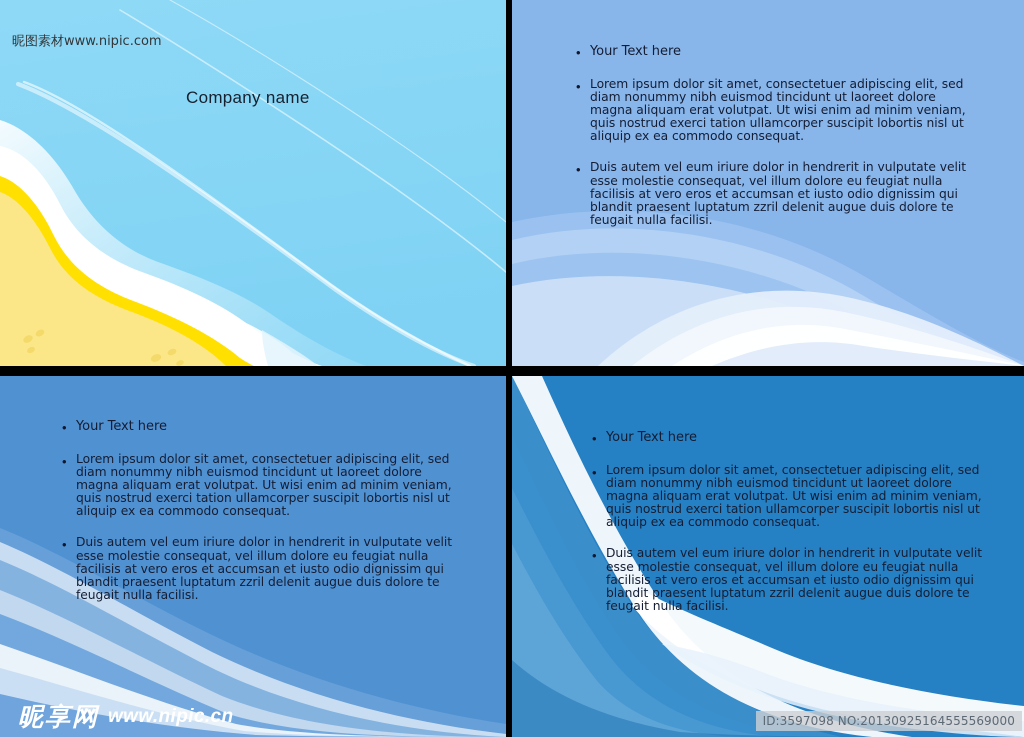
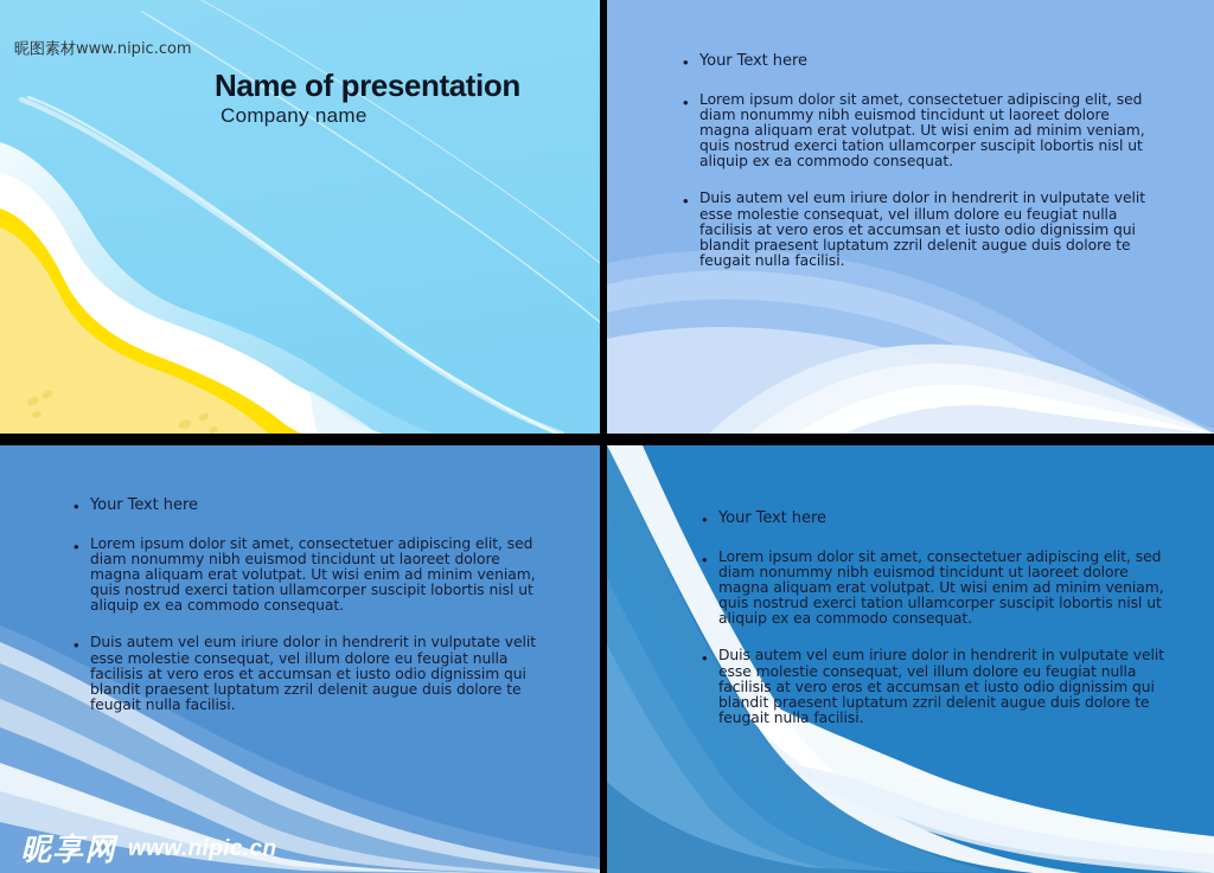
  昵图素材www.nipic.com
+ Name of presentation
  Company name
  •
  Your Text here
  •
  Lorem ipsum dolor sit amet, consectetuer adipiscing elit, sed diam nonummy nibh euismod tincidunt ut laoreet dolore magna aliquam erat volutpat. Ut wisi enim ad minim veniam, quis nostrud exerci tation ullamcorper suscipit lobortis nisl ut aliquip ex ea commodo consequat.
  •
  Duis autem vel eum iriure dolor in hendrerit in vulputate velit esse molestie consequat, vel illum dolore eu feugiat nulla facilisis at vero eros et accumsan et iusto odio dignissim qui blandit praesent luptatum zzril delenit augue duis dolore te feugait nulla facilisi.
  •
  Your Text here
  •
  Lorem ipsum dolor sit amet, consectetuer adipiscing elit, sed diam nonummy nibh euismod tincidunt ut laoreet dolore magna aliquam erat volutpat. Ut wisi enim ad minim veniam, quis nostrud exerci tation ullamcorper suscipit lobortis nisl ut aliquip ex ea commodo consequat.
  •
  Duis autem vel eum iriure dolor in hendrerit in vulputate velit esse molestie consequat, vel illum dolore eu feugiat nulla facilisis at vero eros et accumsan et iusto odio dignissim qui blandit praesent luptatum zzril delenit augue duis dolore te feugait nulla facilisi.
  昵享网
  www.nipic.cn
  •
  Your Text here
  •
  Lorem ipsum dolor sit amet, consectetuer adipiscing elit, sed diam nonummy nibh euismod tincidunt ut laoreet dolore magna aliquam erat volutpat. Ut wisi enim ad minim veniam, quis nostrud exerci tation ullamcorper suscipit lobortis nisl ut aliquip ex ea commodo consequat.
  •
  Duis autem vel eum iriure dolor in hendrerit in vulputate velit esse molestie consequat, vel illum dolore eu feugiat nulla facilisis at vero eros et accumsan et iusto odio dignissim qui blandit praesent luptatum zzril delenit augue duis dolore te feugait nulla facilisi.
- ID:3597098 NO:20130925164555569000
